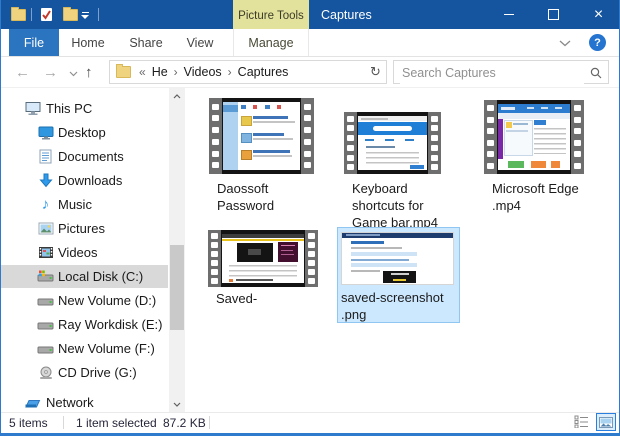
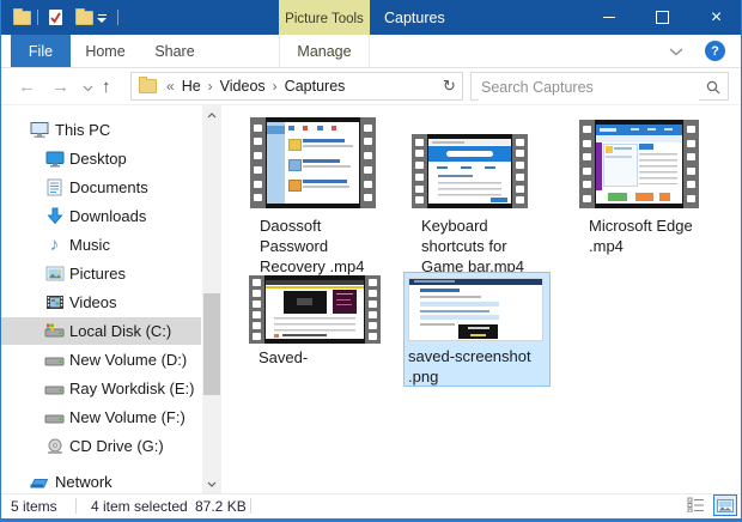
  Picture Tools
  Captures
  ×
  File
  Home
  Share
- View
  Manage
  ?
  ←
  →
  ↑
  «
  He
  ›
  Videos
  ›
  Captures
  ↻
  Search Captures
  This PC
  Desktop
  Documents
  Downloads
  ♪
  Music
  Pictures
  Videos
  Local Disk (C:)
  New Volume (D:)
  Ray Workdisk (E:)
  New Volume (F:)
  CD Drive (G:)
  Network
  Daossoft
  Password
+ Recovery .mp4
  Keyboard
  shortcuts for
  Game bar.mp4
  Microsoft Edge
  .mp4
  Saved-
  saved-screenshot
  .png
  5 items
- 1 item selected
+ 4 item selected
  87.2 KB
